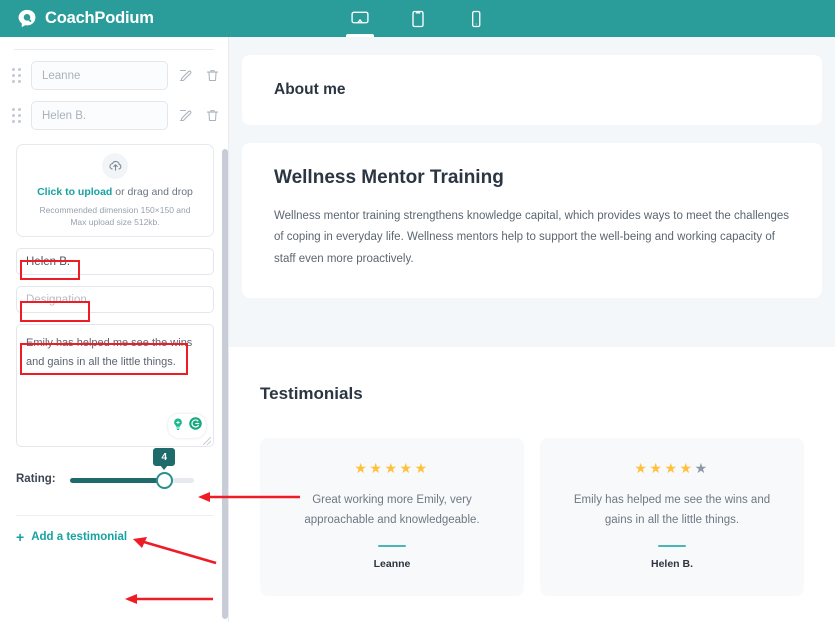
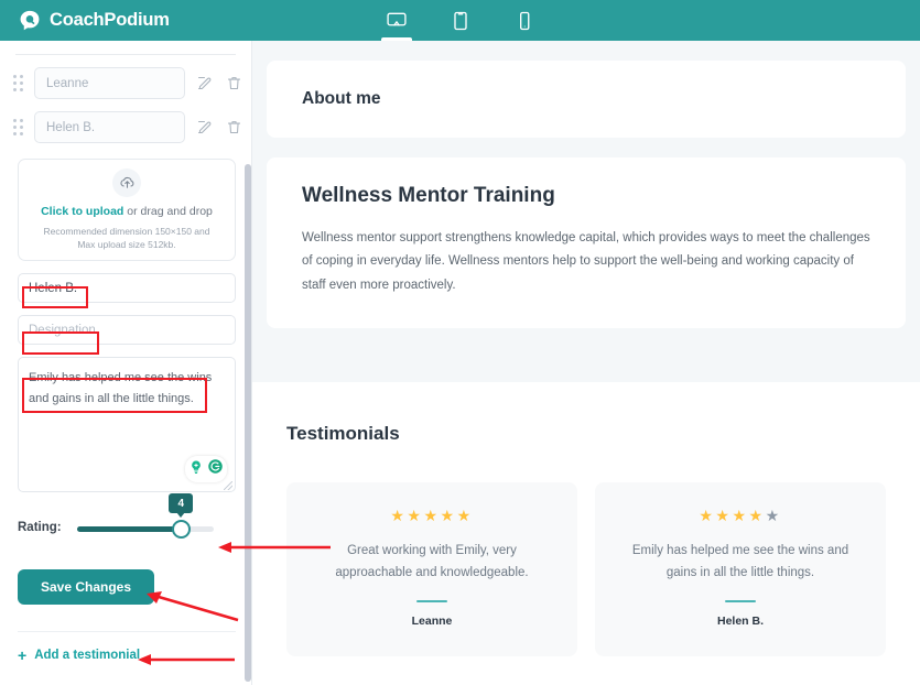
  CoachPodium
  Leanne
  Helen B.
  Click to upload or drag and drop
  Recommended dimension 150×150 and
  Max upload size 512kb.
  Helen B.
  Designation
  Emily has helped me see the wins and gains in all the little things.
  Rating:
  4
+ Save Changes
  +
  Add a testimonial
  About me
  Wellness Mentor Training
- Wellness mentor training strengthens knowledge capital, which provides ways to meet the challenges of coping in everyday life. Wellness mentors help to support the well-being and working capacity of staff even more proactively.
+ Wellness mentor support strengthens knowledge capital, which provides ways to meet the challenges of coping in everyday life. Wellness mentors help to support the well-being and working capacity of staff even more proactively.
  Testimonials
  ★★★★★
- Great working more Emily, very approachable and knowledgeable.
+ Great working with Emily, very approachable and knowledgeable.
  Leanne
  ★★★★★
  Emily has helped me see the wins and gains in all the little things.
  Helen B.
